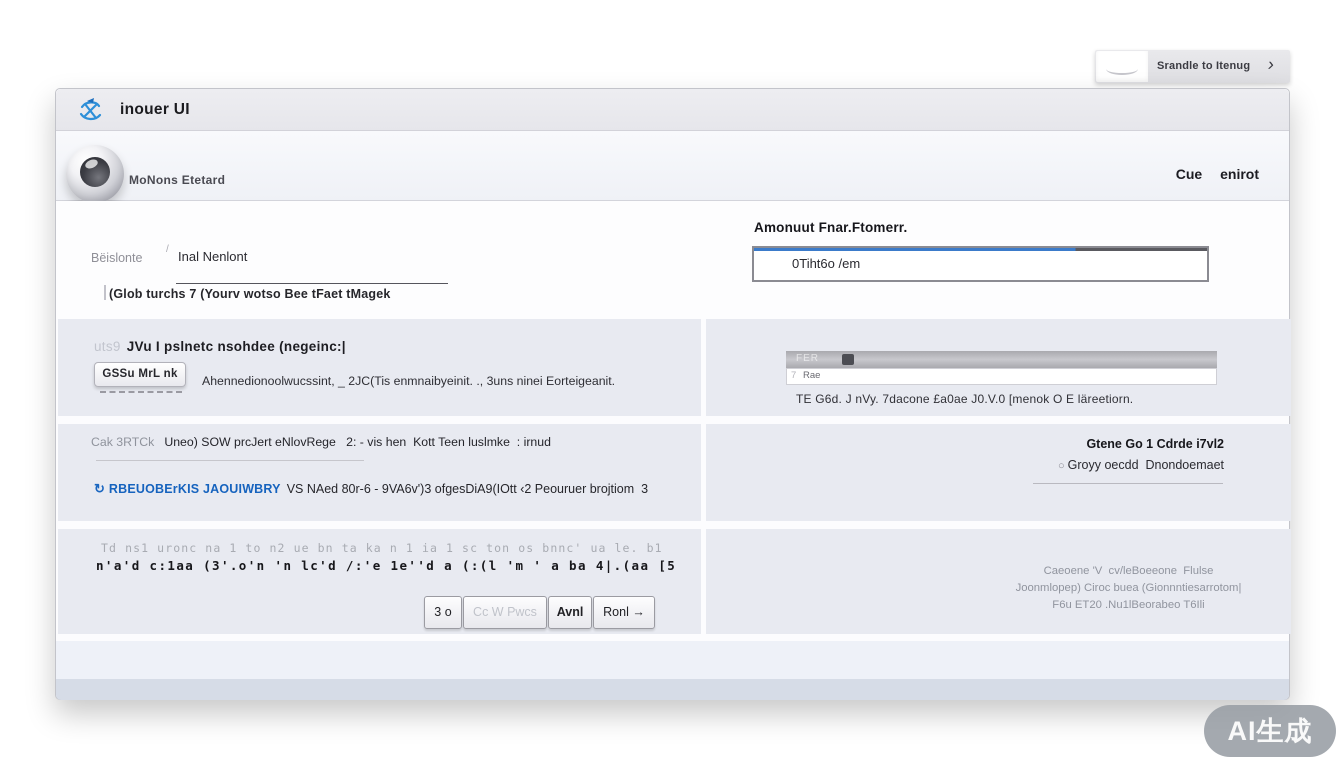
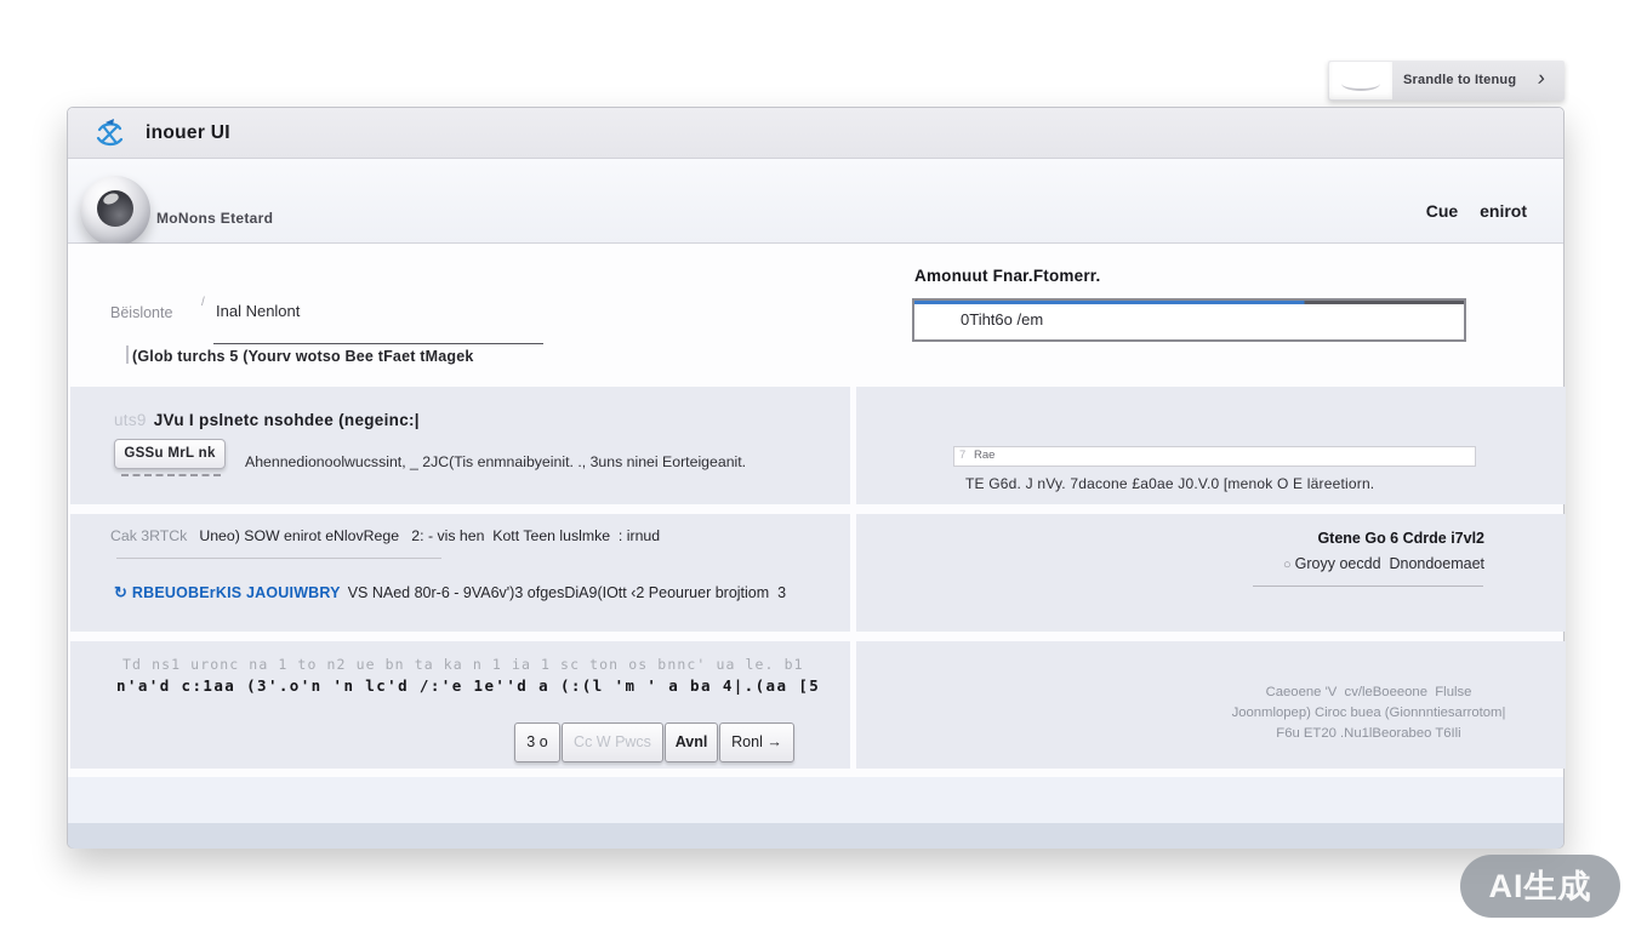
  Srandle to Itenug
  inouer UI
  MoNons Etetard
  Cue enirot
  Bëislonte
  /
  Inal Nenlont
- (Glob turchs 7 (Yourv wotso Bee tFaet tMagek
+ (Glob turchs 5 (Yourv wotso Bee tFaet tMagek
  Amonuut Fnar.Ftomerr.
  0Tiht6o /em
  uts9 JVu I pslnetc nsohdee (negeinc:|
  GSSu MrL nk
  Ahennedionoolwucssint, _ 2JC(Tis enmnaibyeinit. ., 3uns ninei Eorteigeanit.
- FER
  7
  Rae
  TE G6d. J nVy. 7dacone £a0ae J0.V.0 [menok O E läreetiorn.
- Cak 3RTCk Uneo) SOW prcJert eNlovRege 2: - vis hen Kott Teen luslmke : irnud
+ Cak 3RTCk Uneo) SOW enirot eNlovRege 2: - vis hen Kott Teen luslmke : irnud
  ↻ RBEUOBErKIS JAOUIWBRY VS NAed 80r-6 - 9VA6v')3 ofgesDiA9(IOtt ‹2 Peouruer brojtiom 3
- Gtene Go 1 Cdrde i7vl2
+ Gtene Go 6 Cdrde i7vl2
  ○ Groyy oecdd Dnondoemaet
  Td ns1 uronc na 1 to n2 ue bn ta ka n 1 ia 1 sc ton os bnnc' ua le. b1
  n'a'd c:1aa (3'.o'n 'n lc'd /:'e 1e''d a (:(l 'm ' a ba 4|.(aa [5
  3 o
  Cc W Pwcs
  Avnl
  Ronl →
  Caeoene 'V cv/leBoeeone Flulse
  Joonmlopep) Ciroc buea (Gionnntiesarrotom|
  F6u ET20 .Nu1lBeorabeo T6Ili
  AI生成
